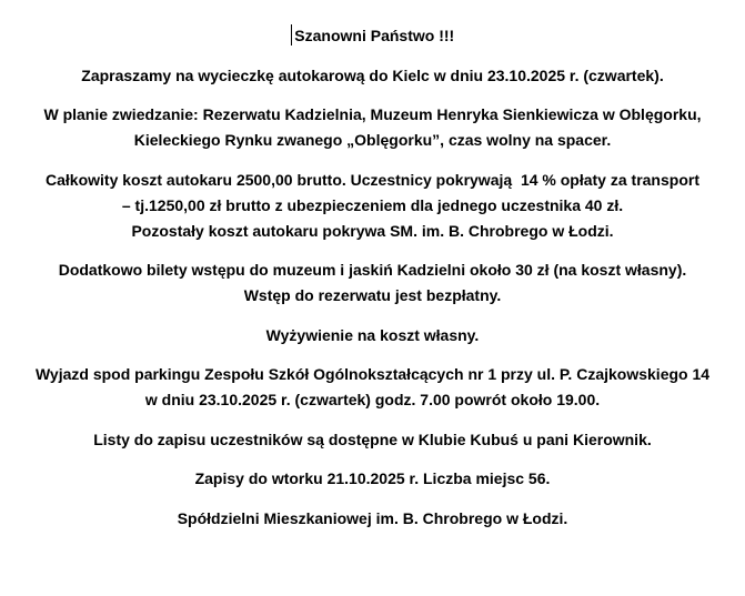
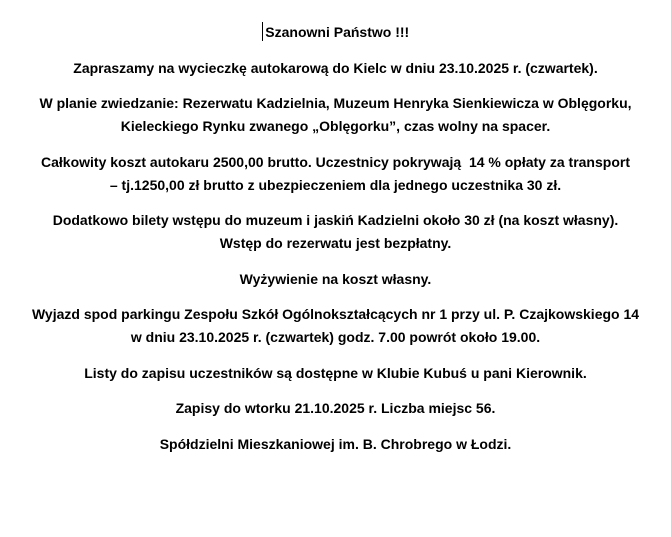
  Szanowni Państwo !!!
  Zapraszamy na wycieczkę autokarową do Kielc w dniu 23.10.2025 r. (czwartek).
  W planie zwiedzanie: Rezerwatu Kadzielnia, Muzeum Henryka Sienkiewicza w Oblęgorku,
  Kieleckiego Rynku zwanego „Oblęgorku”, czas wolny na spacer.
  Całkowity koszt autokaru 2500,00 brutto. Uczestnicy pokrywają 14 % opłaty za transport
- – tj.1250,00 zł brutto z ubezpieczeniem dla jednego uczestnika 40 zł.
+ – tj.1250,00 zł brutto z ubezpieczeniem dla jednego uczestnika 30 zł.
- Pozostały koszt autokaru pokrywa SM. im. B. Chrobrego w Łodzi.
  Dodatkowo bilety wstępu do muzeum i jaskiń Kadzielni około 30 zł (na koszt własny).
  Wstęp do rezerwatu jest bezpłatny.
  Wyżywienie na koszt własny.
  Wyjazd spod parkingu Zespołu Szkół Ogólnokształcących nr 1 przy ul. P. Czajkowskiego 14
  w dniu 23.10.2025 r. (czwartek) godz. 7.00 powrót około 19.00.
  Listy do zapisu uczestników są dostępne w Klubie Kubuś u pani Kierownik.
  Zapisy do wtorku 21.10.2025 r. Liczba miejsc 56.
  Spółdzielni Mieszkaniowej im. B. Chrobrego w Łodzi.
